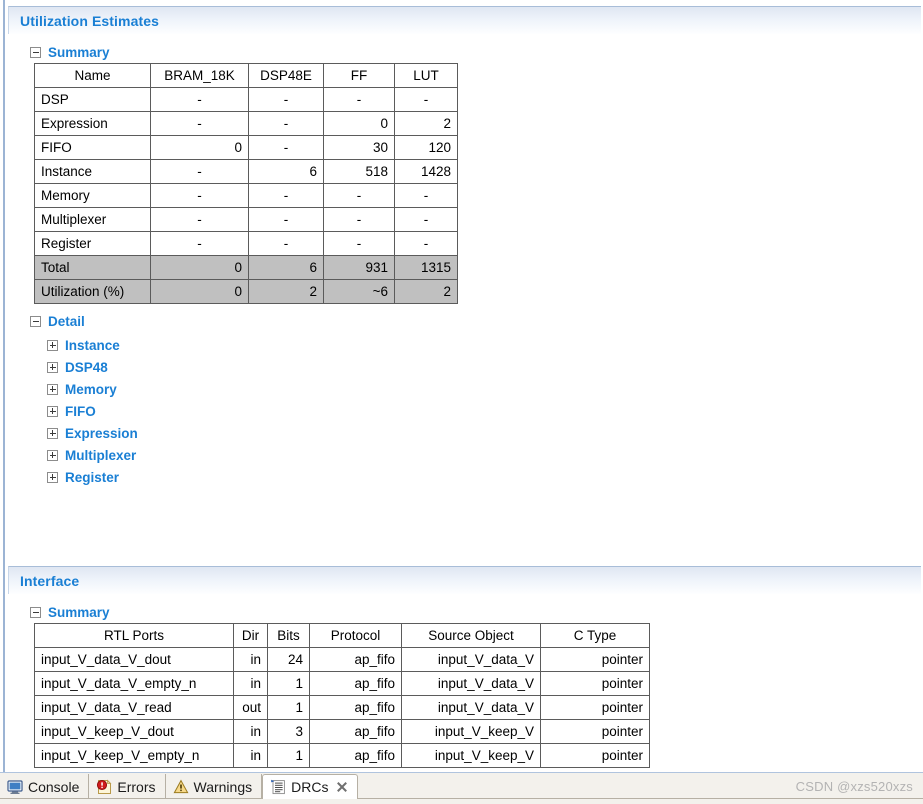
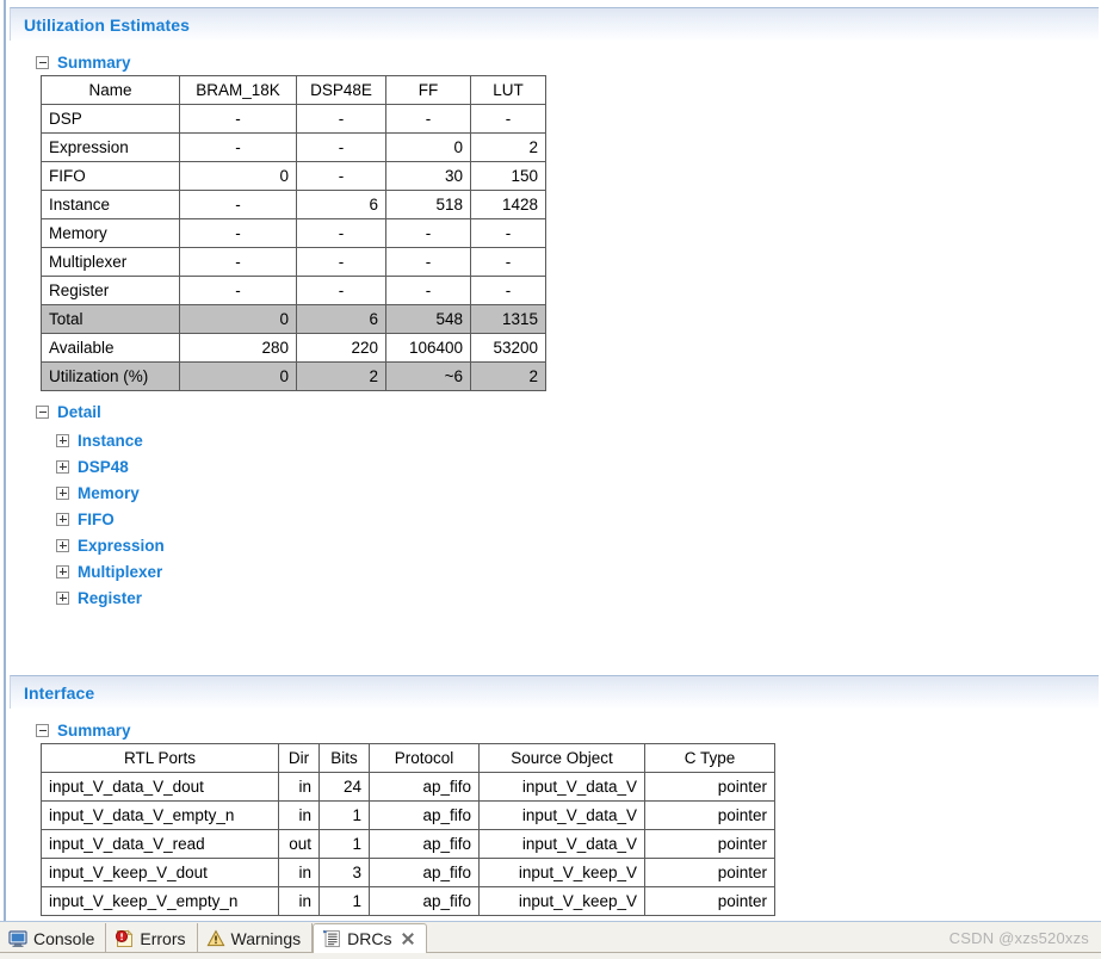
  Utilization Estimates
  Summary
  Name	BRAM_18K	DSP48E	FF	LUT
  DSP	-	-	-	-
  Expression	-	-	0	2
- FIFO	0	-	30	120
+ FIFO	0	-	30	150
  Instance	-	6	518	1428
  Memory	-	-	-	-
  Multiplexer	-	-	-	-
  Register	-	-	-	-
- Total	0	6	931	1315
+ Total	0	6	548	1315
+ Available	280	220	106400	53200
  Utilization (%)	0	2	~6	2
  Detail
  Instance
  DSP48
  Memory
  FIFO
  Expression
  Multiplexer
  Register
  Interface
  Summary
  RTL Ports	Dir	Bits	Protocol	Source Object	C Type
  input_V_data_V_dout	in	24	ap_fifo	input_V_data_V	pointer
  input_V_data_V_empty_n	in	1	ap_fifo	input_V_data_V	pointer
  input_V_data_V_read	out	1	ap_fifo	input_V_data_V	pointer
  input_V_keep_V_dout	in	3	ap_fifo	input_V_keep_V	pointer
  input_V_keep_V_empty_n	in	1	ap_fifo	input_V_keep_V	pointer
  Console
  Errors
  Warnings
  DRCs
  CSDN @xzs520xzs
